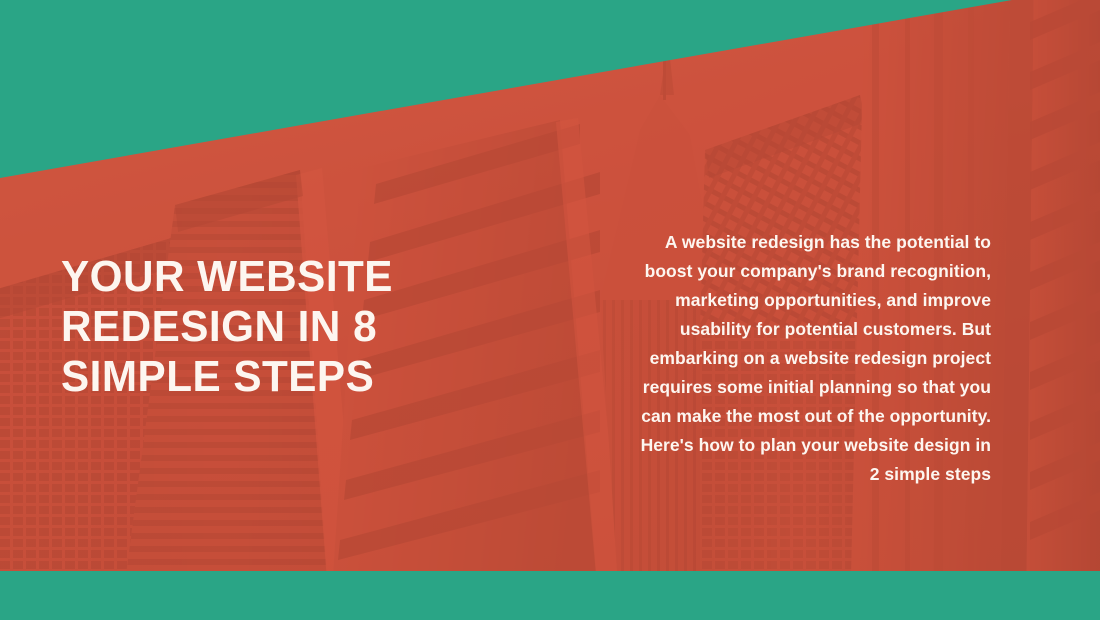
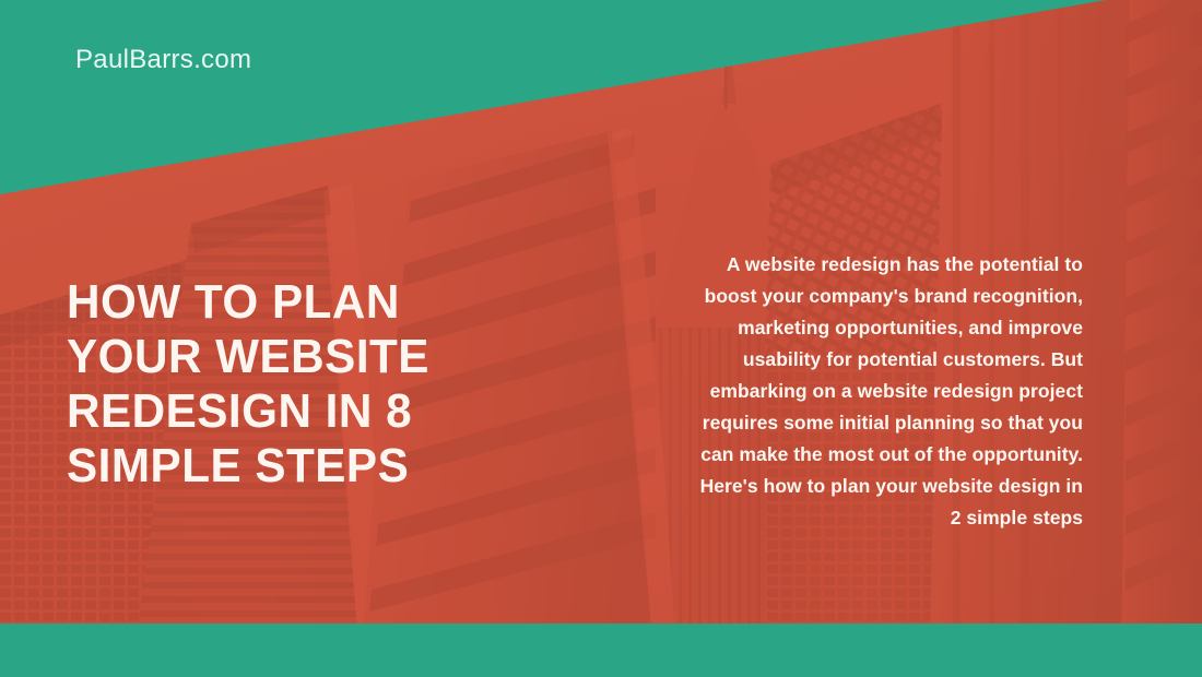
+ PaulBarrs.com
+ HOW TO PLAN
  YOUR WEBSITE
  REDESIGN IN 8
  SIMPLE STEPS
  A website redesign has the potential to boost your company's brand recognition, marketing opportunities, and improve usability for potential customers. But embarking on a website redesign project requires some initial planning so that you can make the most out of the opportunity. Here's how to plan your website design in 2 simple steps
